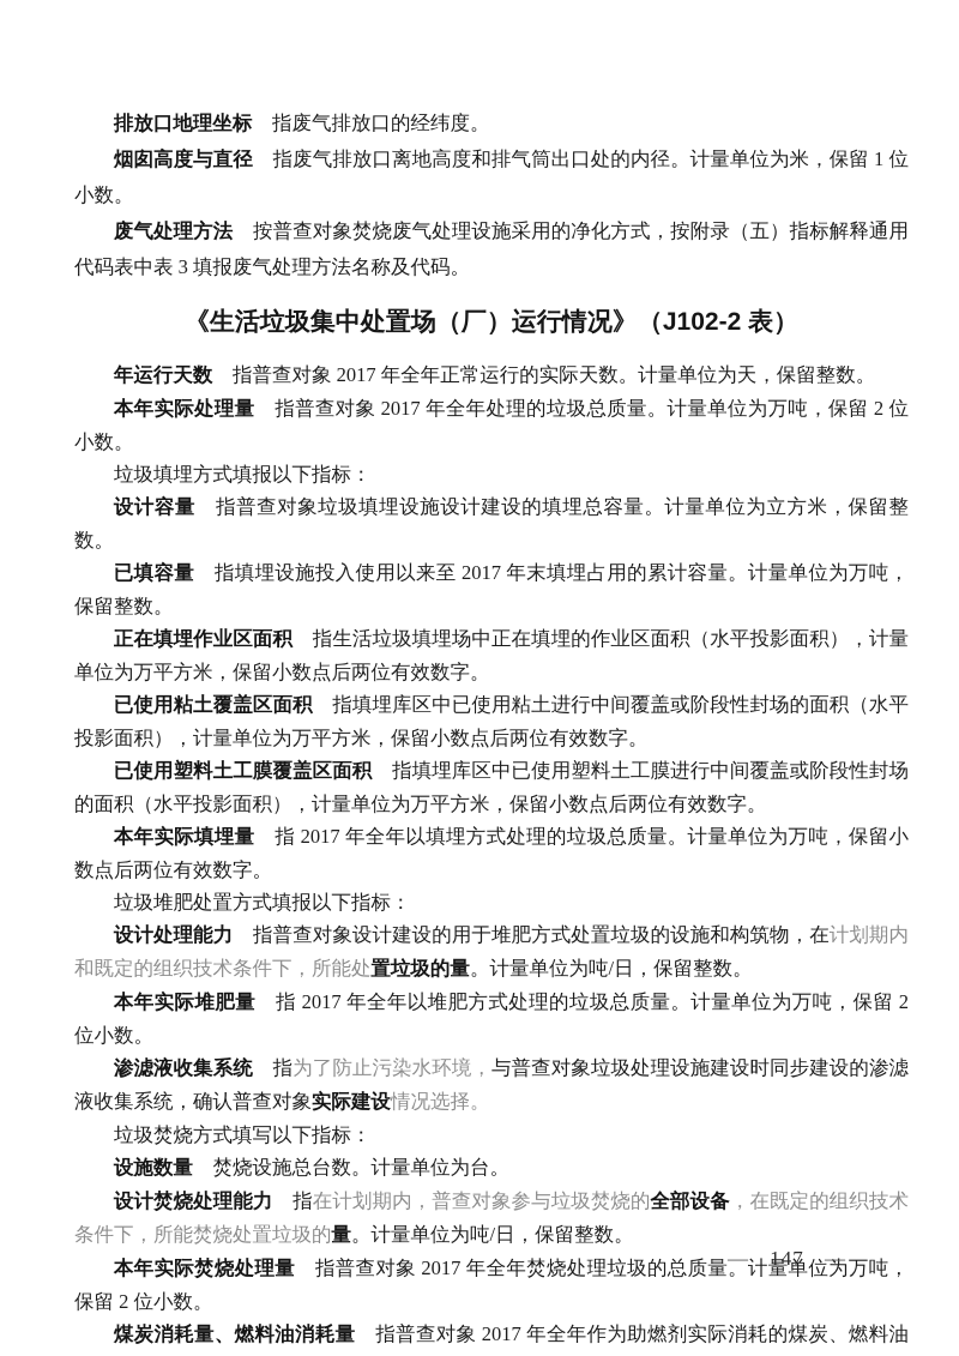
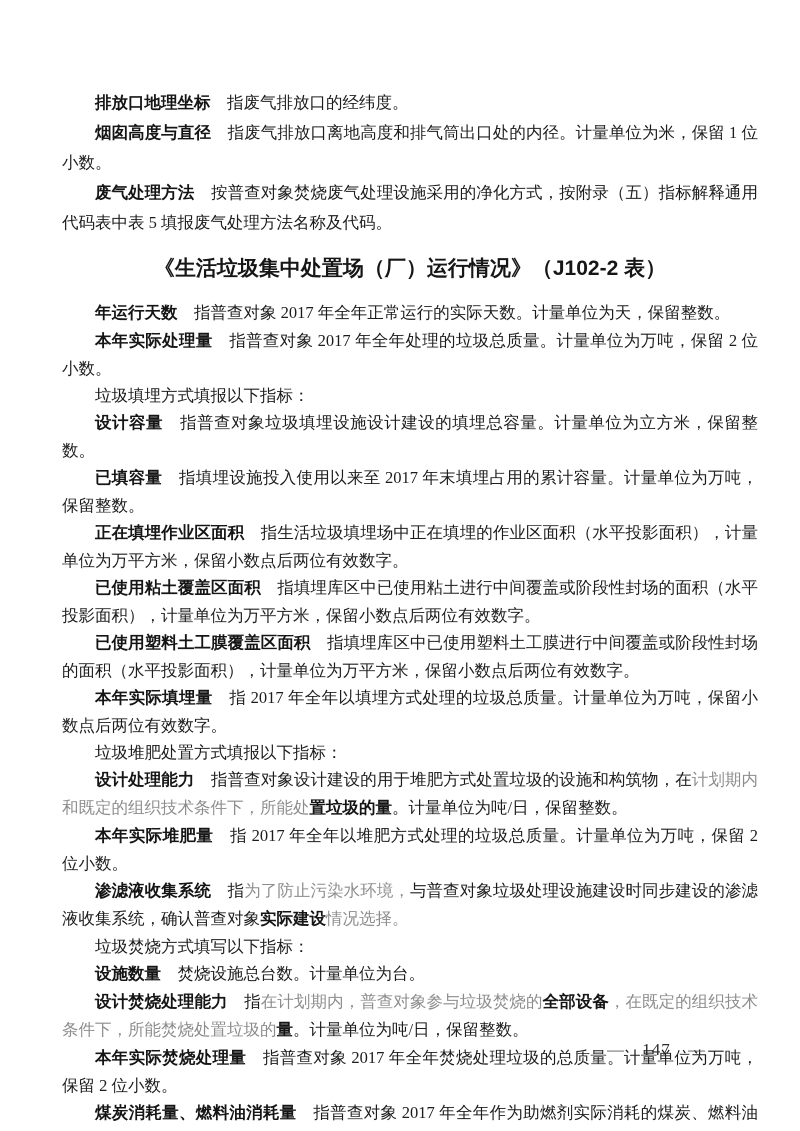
  排放口地理坐标 指废气排放口的经纬度。
  烟囱高度与直径 指废气排放口离地高度和排气筒出口处的内径。计量单位为米，保留 1 位小数。
- 废气处理方法 按普查对象焚烧废气处理设施采用的净化方式，按附录（五）指标解释通用代码表中表 3 填报废气处理方法名称及代码。
+ 废气处理方法 按普查对象焚烧废气处理设施采用的净化方式，按附录（五）指标解释通用代码表中表 5 填报废气处理方法名称及代码。
  《生活垃圾集中处置场（厂）运行情况》（J102-2 表）
  年运行天数 指普查对象 2017 年全年正常运行的实际天数。计量单位为天，保留整数。
  本年实际处理量 指普查对象 2017 年全年处理的垃圾总质量。计量单位为万吨，保留 2 位小数。
  垃圾填埋方式填报以下指标：
  设计容量 指普查对象垃圾填埋设施设计建设的填埋总容量。计量单位为立方米，保留整数。
  已填容量 指填埋设施投入使用以来至 2017 年末填埋占用的累计容量。计量单位为万吨，保留整数。
  正在填埋作业区面积 指生活垃圾填埋场中正在填埋的作业区面积（水平投影面积），计量单位为万平方米，保留小数点后两位有效数字。
  已使用粘土覆盖区面积 指填埋库区中已使用粘土进行中间覆盖或阶段性封场的面积（水平投影面积），计量单位为万平方米，保留小数点后两位有效数字。
  已使用塑料土工膜覆盖区面积 指填埋库区中已使用塑料土工膜进行中间覆盖或阶段性封场的面积（水平投影面积），计量单位为万平方米，保留小数点后两位有效数字。
  本年实际填埋量 指 2017 年全年以填埋方式处理的垃圾总质量。计量单位为万吨，保留小数点后两位有效数字。
  垃圾堆肥处置方式填报以下指标：
  设计处理能力 指普查对象设计建设的用于堆肥方式处置垃圾的设施和构筑物，在计划期内和既定的组织技术条件下，所能处置垃圾的量。计量单位为吨/日，保留整数。
  本年实际堆肥量 指 2017 年全年以堆肥方式处理的垃圾总质量。计量单位为万吨，保留 2 位小数。
  渗滤液收集系统 指为了防止污染水环境，与普查对象垃圾处理设施建设时同步建设的渗滤液收集系统，确认普查对象实际建设情况选择。
  垃圾焚烧方式填写以下指标：
  设施数量 焚烧设施总台数。计量单位为台。
  设计焚烧处理能力 指在计划期内，普查对象参与垃圾焚烧的全部设备，在既定的组织技术条件下，所能焚烧处置垃圾的量。计量单位为吨/日，保留整数。
  本年实际焚烧处理量 指普查对象 2017 年全年焚烧处理垃圾的总质量。计量单位为万吨，保留 2 位小数。
  煤炭消耗量、燃料油消耗量 指普查对象 2017 年全年作为助燃剂实际消耗的煤炭、燃料油
  — 147 —
